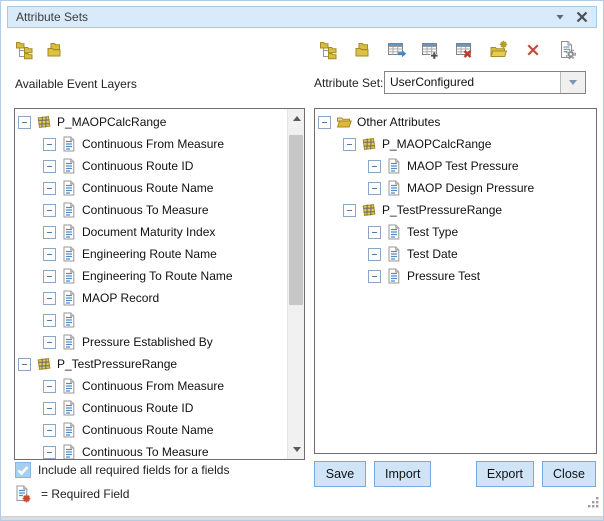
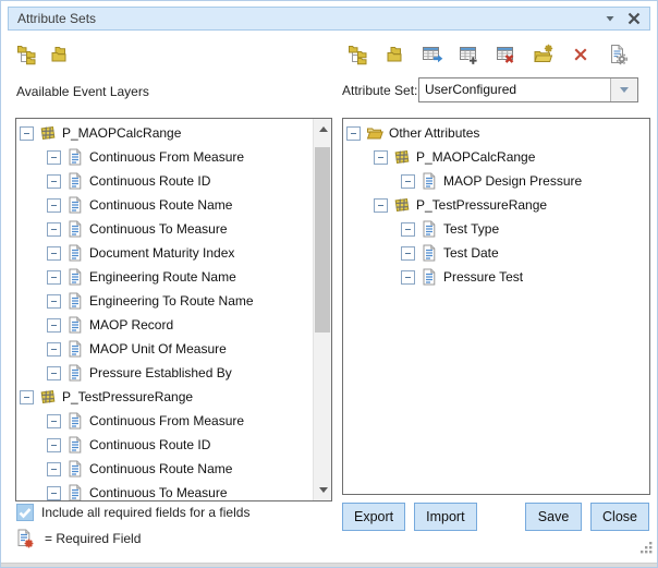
  Attribute Sets
  Available Event Layers
  Attribute Set:
  UserConfigured
  P_MAOPCalcRange
  Continuous From Measure
  Continuous Route ID
  Continuous Route Name
  Continuous To Measure
  Document Maturity Index
  Engineering Route Name
  Engineering To Route Name
  MAOP Record
+ MAOP Unit Of Measure
  Pressure Established By
  P_TestPressureRange
  Continuous From Measure
  Continuous Route ID
  Continuous Route Name
  Continuous To Measure
  Other Attributes
  P_MAOPCalcRange
- MAOP Test Pressure
  MAOP Design Pressure
  P_TestPressureRange
  Test Type
  Test Date
  Pressure Test
  Include all required fields for a fields
  = Required Field
- Save
+ Export
  Import
- Export
+ Save
  Close
